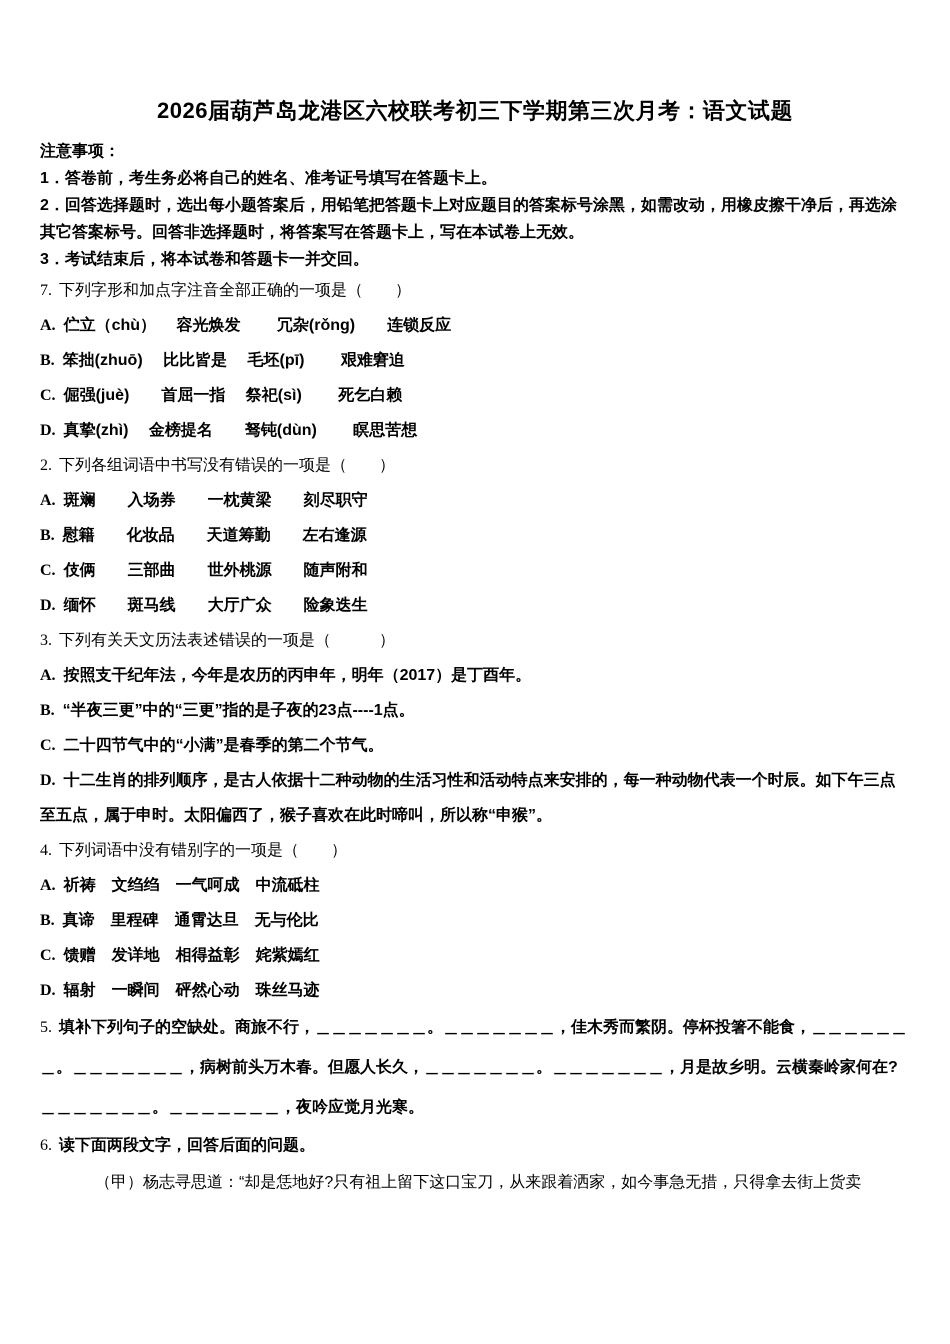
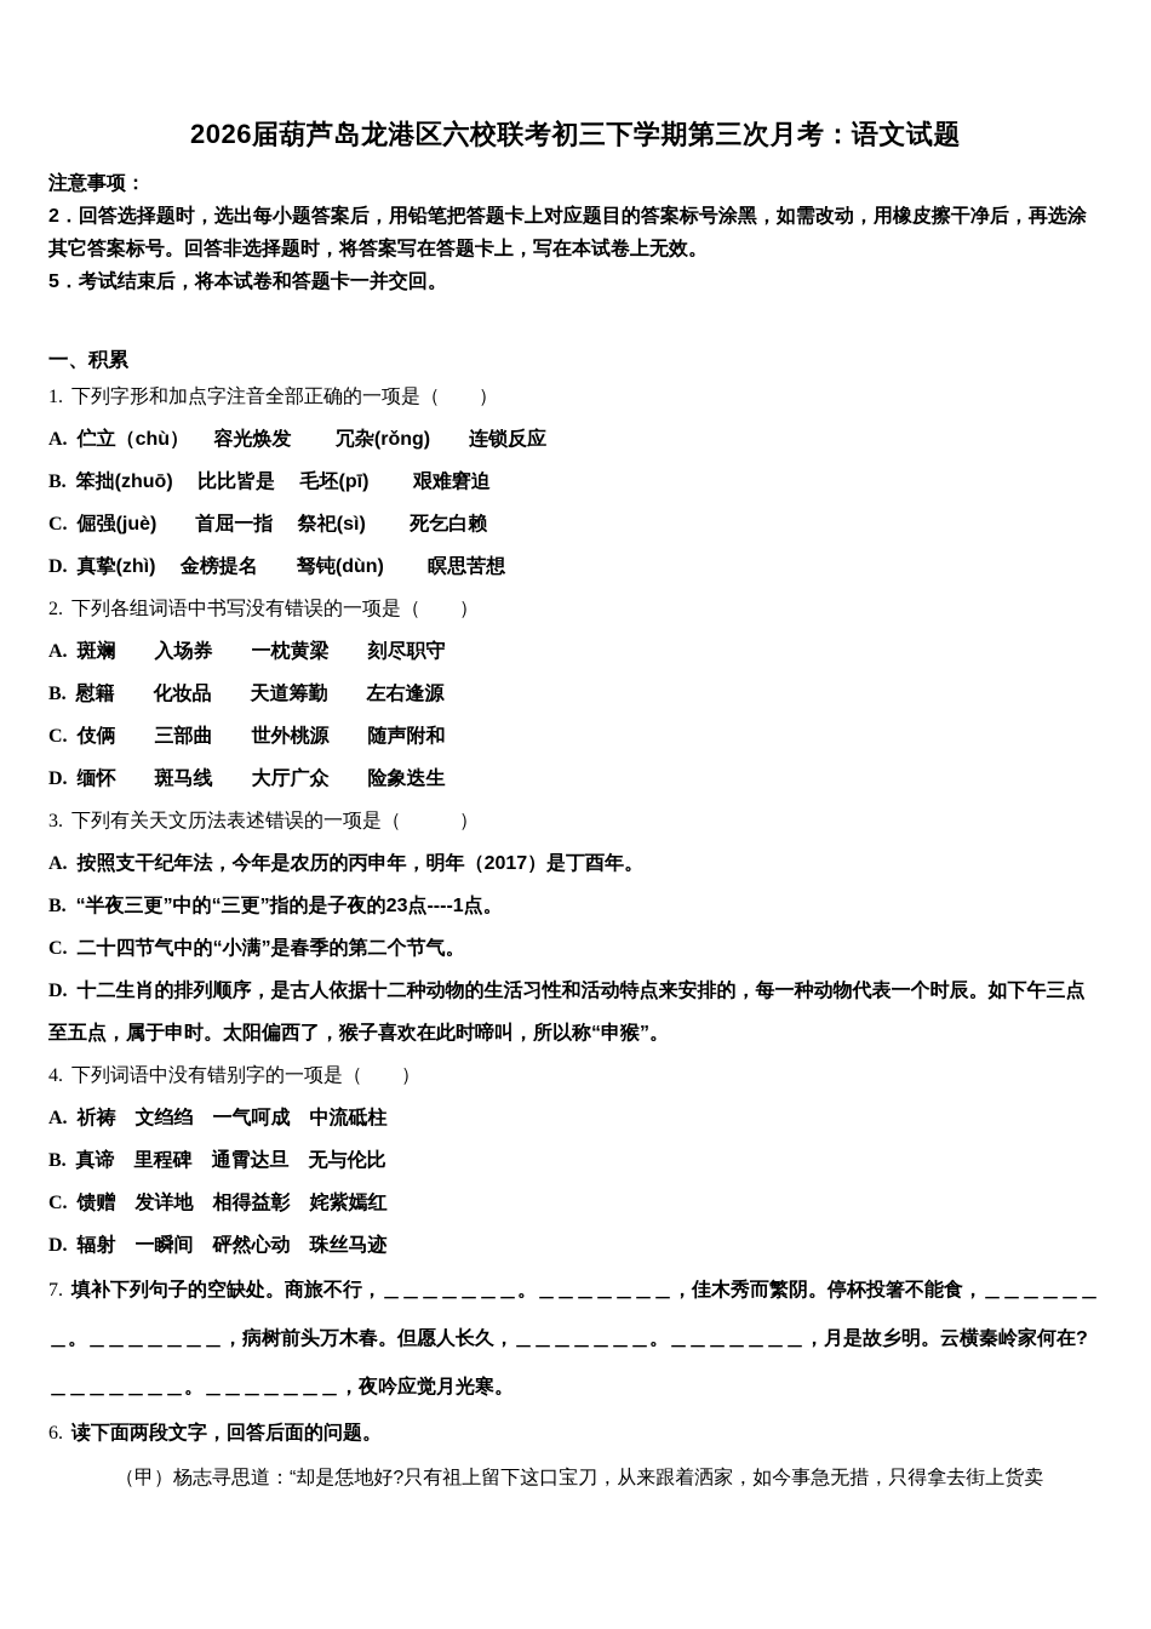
  2026届葫芦岛龙港区六校联考初三下学期第三次月考：语文试题
  注意事项：
- 1．答卷前，考生务必将自己的姓名、准考证号填写在答题卡上。
  2．回答选择题时，选出每小题答案后，用铅笔把答题卡上对应题目的答案标号涂黑，如需改动，用橡皮擦干净后，再选涂其它答案标号。回答非选择题时，将答案写在答题卡上，写在本试卷上无效。
- 3．考试结束后，将本试卷和答题卡一并交回。
+ 5．考试结束后，将本试卷和答题卡一并交回。
+ 一、积累
- 7. 下列字形和加点字注音全部正确的一项是（ ）
+ 1. 下列字形和加点字注音全部正确的一项是（ ）
  A. 伫立（chù） 容光焕发 冗杂(rǒng) 连锁反应
  B. 笨拙(zhuō) 比比皆是 毛坯(pī) 艰难窘迫
  C. 倔强(juè) 首屈一指 祭祀(sì) 死乞白赖
  D. 真挚(zhì) 金榜提名 驽钝(dùn) 瞑思苦想
  2. 下列各组词语中书写没有错误的一项是（ ）
  A. 斑斓 入场券 一枕黄梁 刻尽职守
  B. 慰籍 化妆品 天道筹勤 左右逢源
  C. 伎俩 三部曲 世外桃源 随声附和
  D. 缅怀 斑马线 大厅广众 险象迭生
  3. 下列有关天文历法表述错误的一项是（ ）
  A. 按照支干纪年法，今年是农历的丙申年，明年（2017）是丁酉年。
  B. “半夜三更”中的“三更”指的是子夜的23点----1点。
  C. 二十四节气中的“小满”是春季的第二个节气。
  D. 十二生肖的排列顺序，是古人依据十二种动物的生活习性和活动特点来安排的，每一种动物代表一个时辰。如下午三点至五点，属于申时。太阳偏西了，猴子喜欢在此时啼叫，所以称“申猴”。
  4. 下列词语中没有错别字的一项是（ ）
  A. 祈祷 文绉绉 一气呵成 中流砥柱
  B. 真谛 里程碑 通霄达旦 无与伦比
  C. 馈赠 发详地 相得益彰 姹紫嫣红
  D. 辐射 一瞬间 砰然心动 珠丝马迹
- 5. 填补下列句子的空缺处。商旅不行，＿＿＿＿＿＿＿。＿＿＿＿＿＿＿，佳木秀而繁阴。停杯投箸不能食，＿＿＿＿＿＿＿。＿＿＿＿＿＿＿，病树前头万木春。但愿人长久，＿＿＿＿＿＿＿。＿＿＿＿＿＿＿，月是故乡明。云横秦岭家何在?＿＿＿＿＿＿＿。＿＿＿＿＿＿＿，夜吟应觉月光寒。
+ 7. 填补下列句子的空缺处。商旅不行，＿＿＿＿＿＿＿。＿＿＿＿＿＿＿，佳木秀而繁阴。停杯投箸不能食，＿＿＿＿＿＿＿。＿＿＿＿＿＿＿，病树前头万木春。但愿人长久，＿＿＿＿＿＿＿。＿＿＿＿＿＿＿，月是故乡明。云横秦岭家何在?＿＿＿＿＿＿＿。＿＿＿＿＿＿＿，夜吟应觉月光寒。
  6. 读下面两段文字，回答后面的问题。
  （甲）杨志寻思道：“却是恁地好?只有祖上留下这口宝刀，从来跟着洒家，如今事急无措，只得拿去街上货卖
